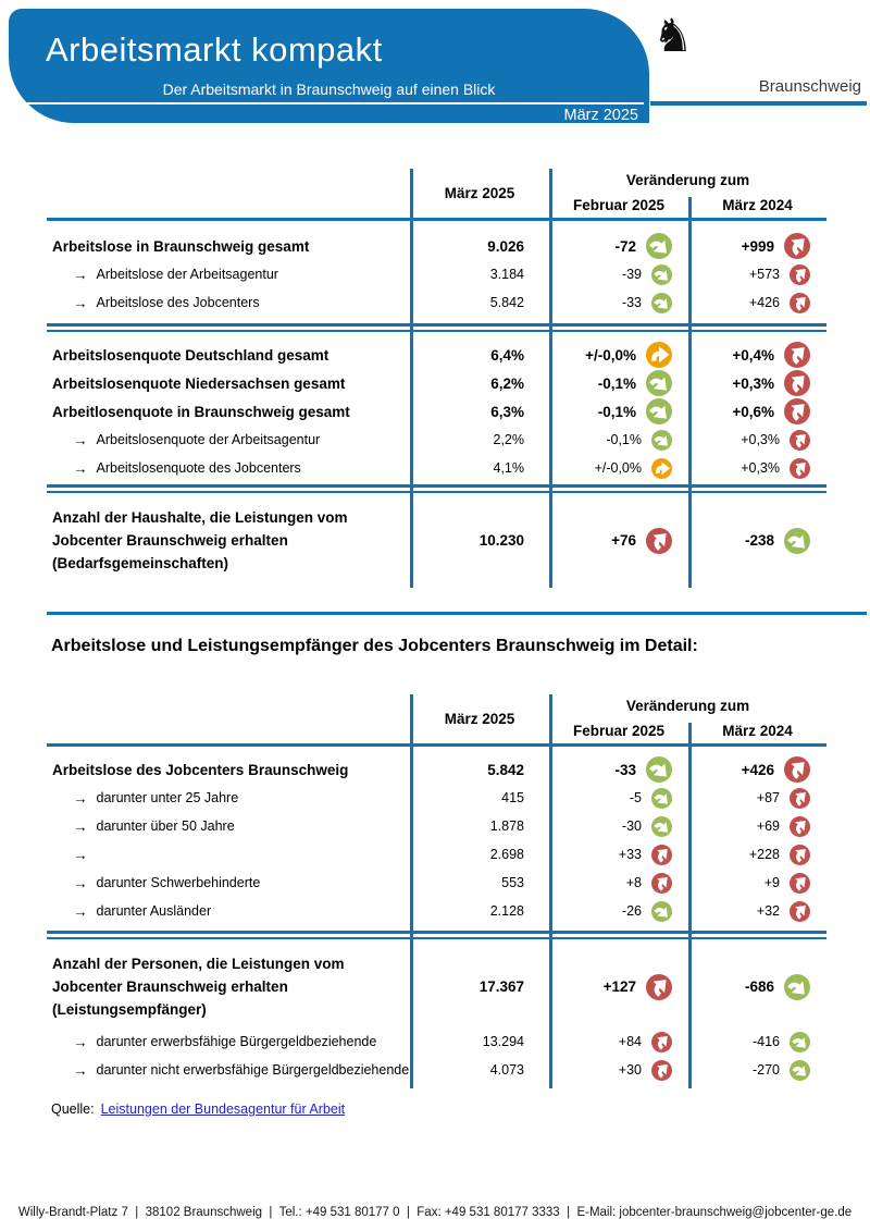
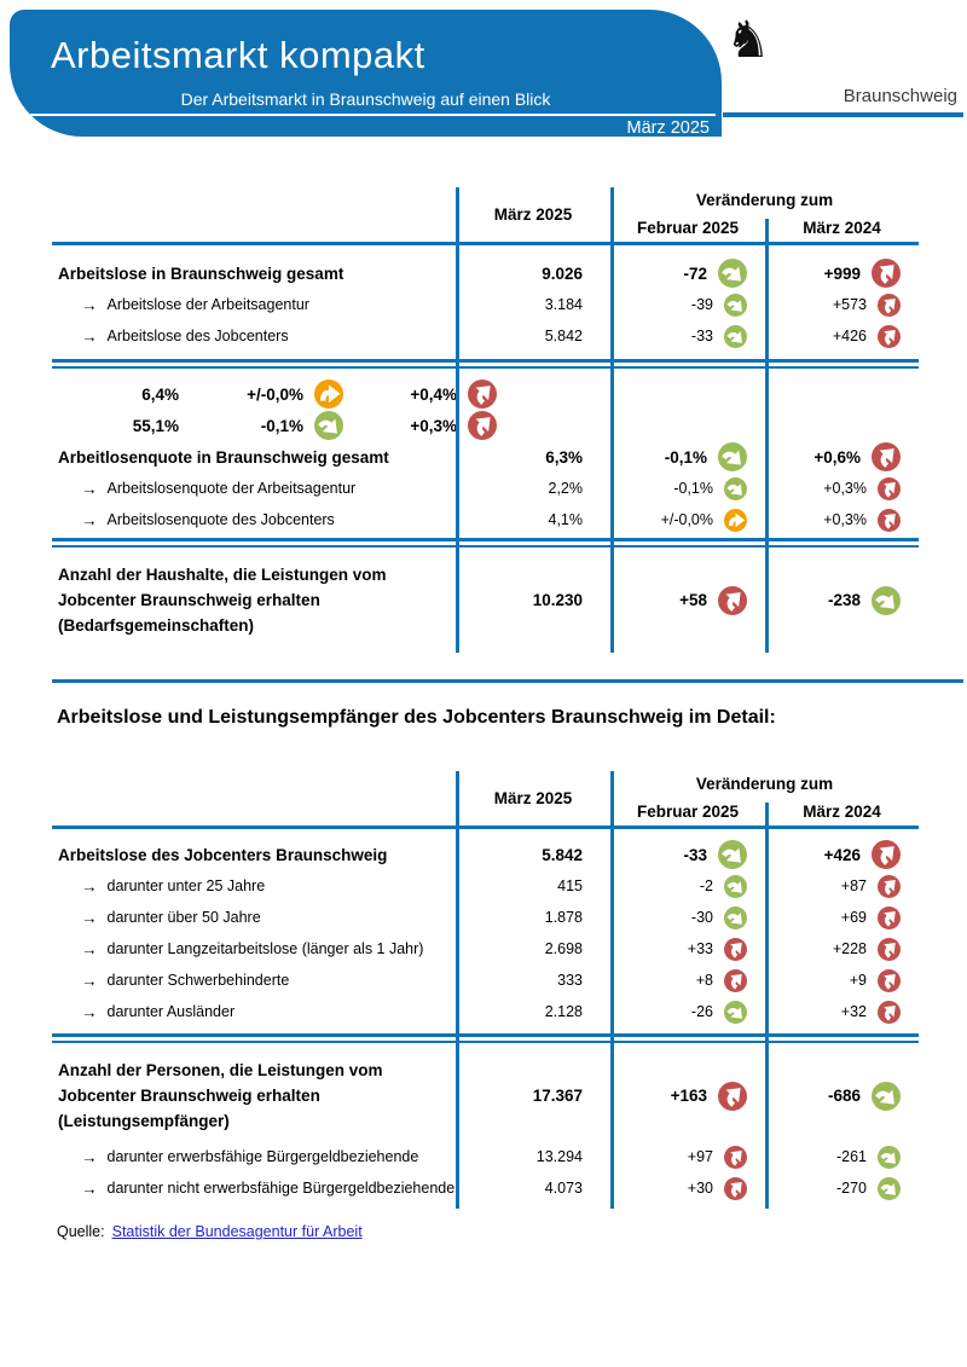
  Arbeitsmarkt kompakt
  Der Arbeitsmarkt in Braunschweig auf einen Blick
  März 2025
  ♞
  Braunschweig
  März 2025
  Veränderung zum
  Februar 2025
  März 2024
  Arbeitslose in Braunschweig gesamt
  9.026
  -72
  +999
  →
  Arbeitslose der Arbeitsagentur
  3.184
  -39
  +573
  →
  Arbeitslose des Jobcenters
  5.842
  -33
  +426
- Arbeitslosenquote Deutschland gesamt
  6,4%
  +/-0,0%
  +0,4%
- Arbeitslosenquote Niedersachsen gesamt
- 6,2%
+ 55,1%
  -0,1%
  +0,3%
  Arbeitlosenquote in Braunschweig gesamt
  6,3%
  -0,1%
  +0,6%
  →
  Arbeitslosenquote der Arbeitsagentur
  2,2%
  -0,1%
  +0,3%
  →
  Arbeitslosenquote des Jobcenters
  4,1%
  +/-0,0%
  +0,3%
  Anzahl der Haushalte, die Leistungen vom
  Jobcenter Braunschweig erhalten
  (Bedarfsgemeinschaften)
  10.230
- +76
+ +58
  -238
  Arbeitslose und Leistungsempfänger des Jobcenters Braunschweig im Detail:
  März 2025
  Veränderung zum
  Februar 2025
  März 2024
  Arbeitslose des Jobcenters Braunschweig
  5.842
  -33
  +426
  →
  darunter unter 25 Jahre
  415
- -5
+ -2
  +87
  →
  darunter über 50 Jahre
  1.878
  -30
  +69
  →
+ darunter Langzeitarbeitslose (länger als 1 Jahr)
  2.698
  +33
  +228
  →
  darunter Schwerbehinderte
- 553
+ 333
  +8
  +9
  →
  darunter Ausländer
  2.128
  -26
  +32
  Anzahl der Personen, die Leistungen vom
  Jobcenter Braunschweig erhalten
  (Leistungsempfänger)
  17.367
- +127
+ +163
  -686
  →
  darunter erwerbsfähige Bürgergeldbeziehende
  13.294
- +84
+ +97
- -416
+ -261
  →
  darunter nicht erwerbsfähige Bürgergeldbeziehende
  4.073
  +30
  -270
- Quelle: Leistungen der Bundesagentur für Arbeit
+ Quelle: Statistik der Bundesagentur für Arbeit
- Willy-Brandt-Platz 7 | 38102 Braunschweig | Tel.: +49 531 80177 0 | Fax: +49 531 80177 3333 | E-Mail: jobcenter-braunschweig@jobcenter-ge.de
